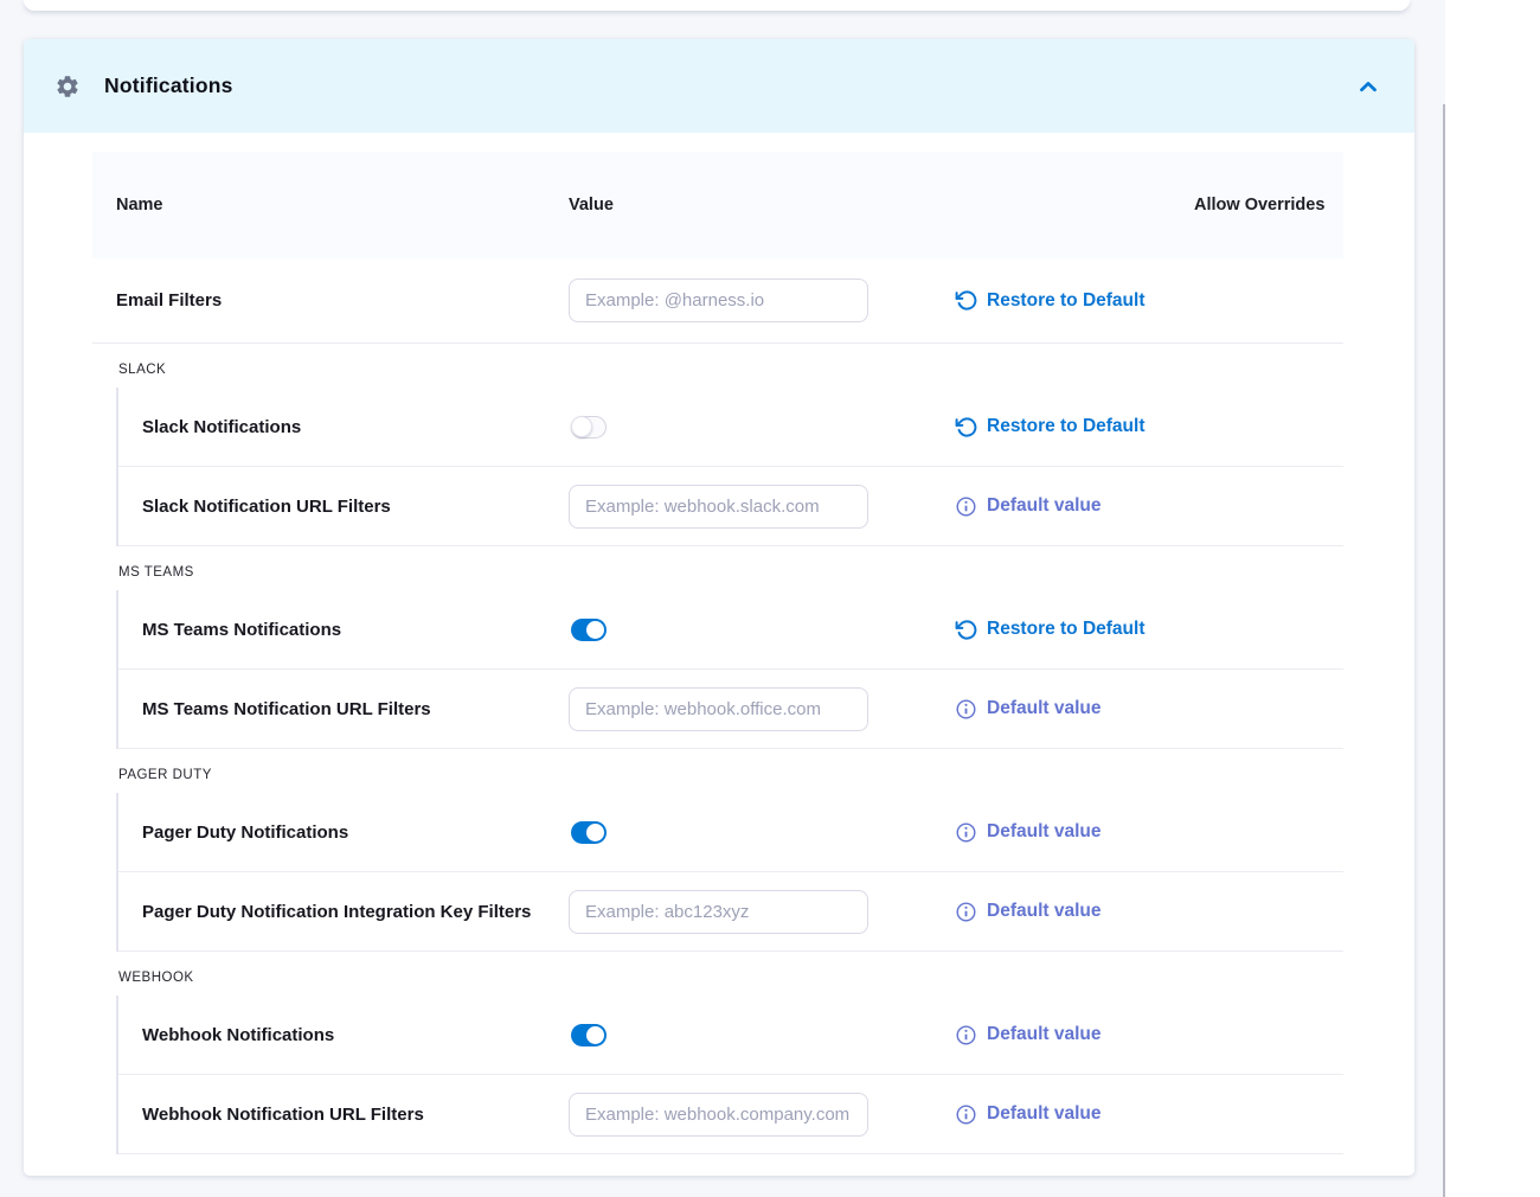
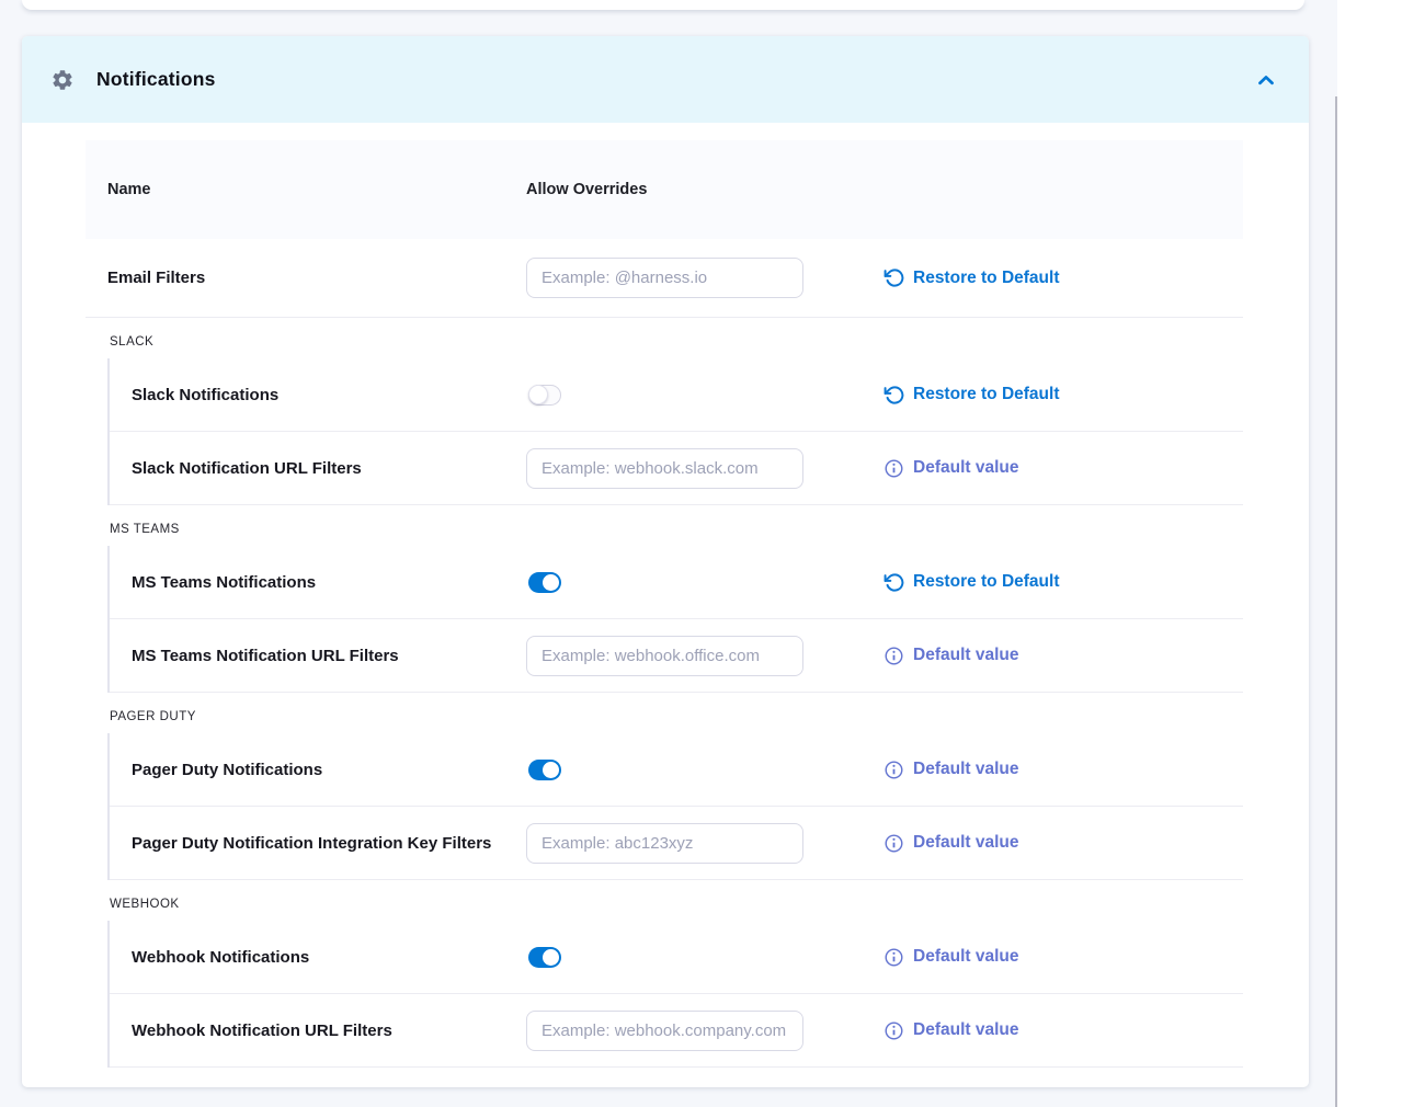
  Notifications
  Name
- Value
  Allow Overrides
  Email Filters
  Example: @harness.io
  Restore to Default
  SLACK
  Slack Notifications
  Restore to Default
  Slack Notification URL Filters
  Example: webhook.slack.com
  Default value
  MS TEAMS
  MS Teams Notifications
  Restore to Default
  MS Teams Notification URL Filters
  Example: webhook.office.com
  Default value
  PAGER DUTY
  Pager Duty Notifications
  Default value
  Pager Duty Notification Integration Key Filters
  Example: abc123xyz
  Default value
  WEBHOOK
  Webhook Notifications
  Default value
  Webhook Notification URL Filters
  Example: webhook.company.com
  Default value
